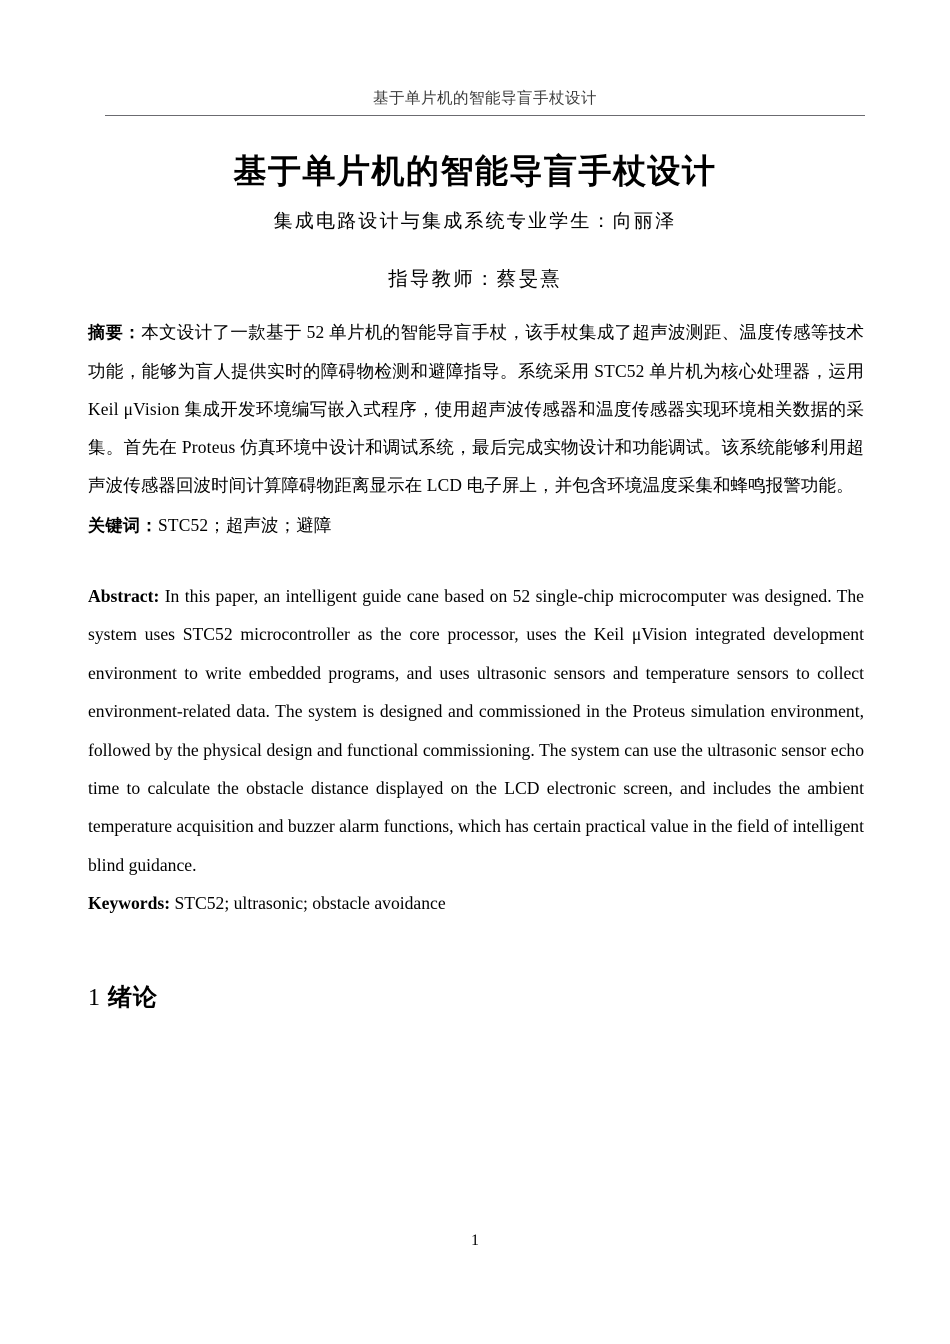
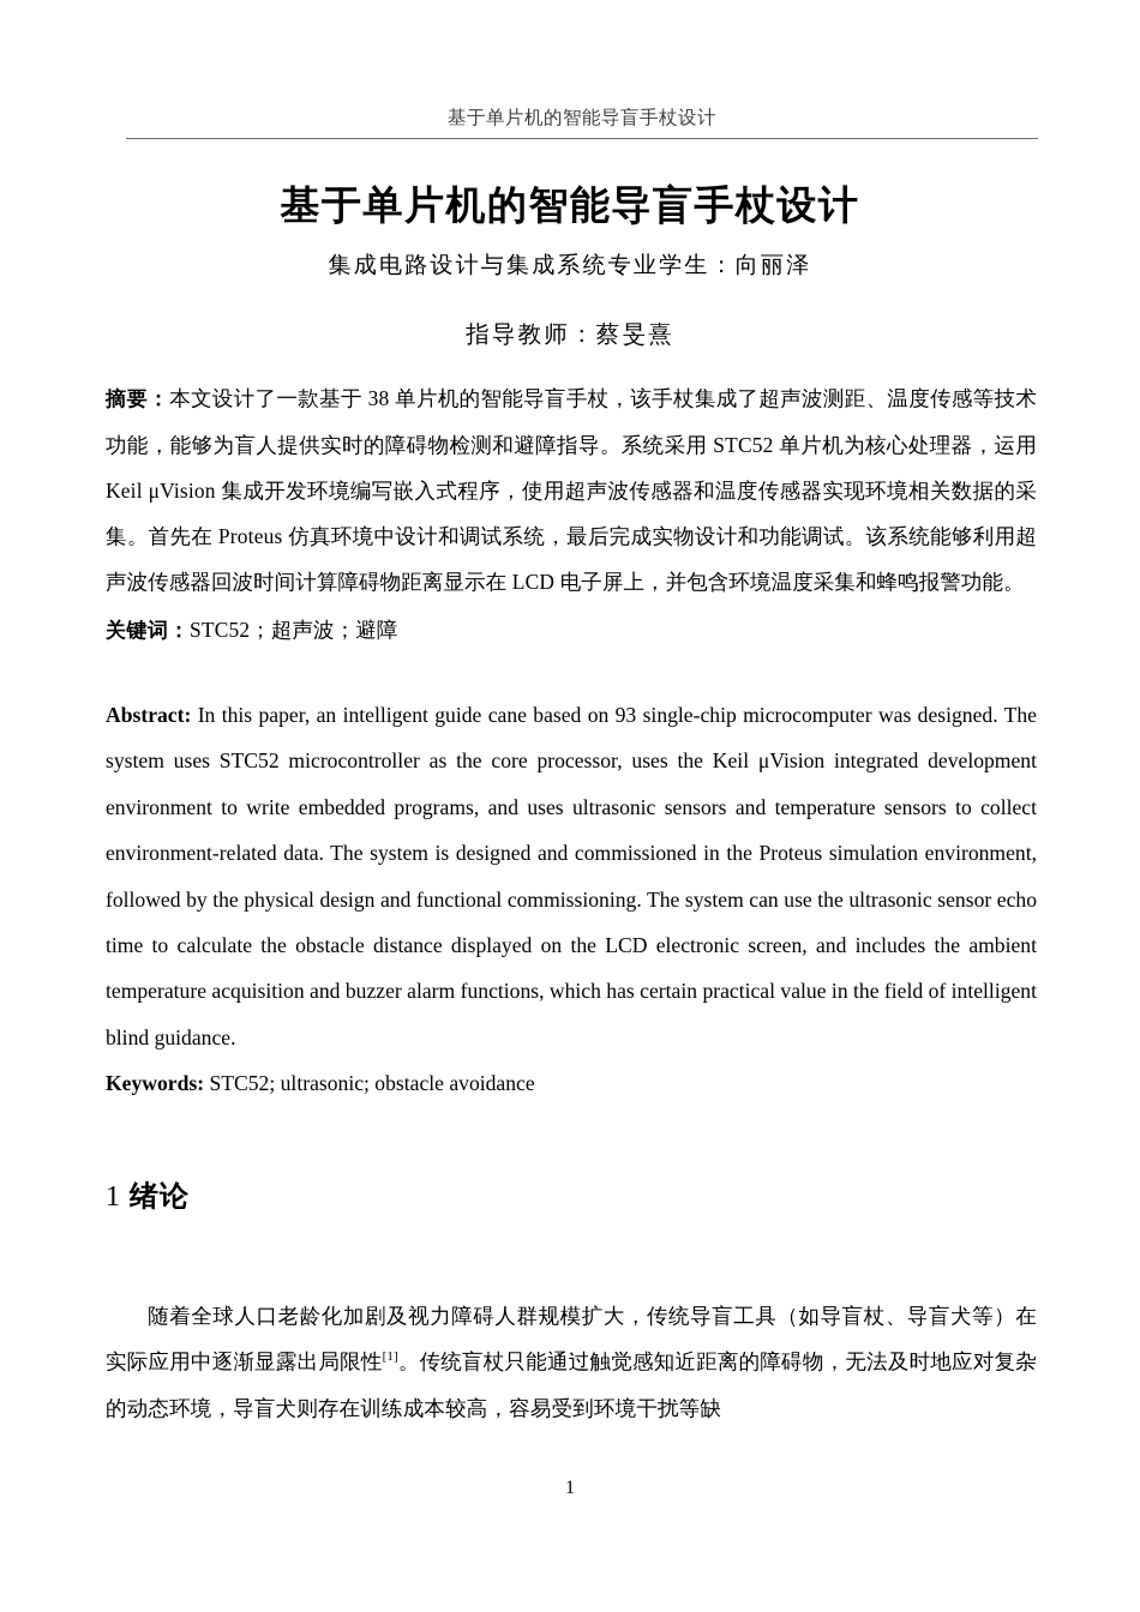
  基于单片机的智能导盲手杖设计
  基于单片机的智能导盲手杖设计
  集成电路设计与集成系统专业学生：向丽泽
  指导教师：蔡旻熹
- 摘要：本文设计了一款基于 52 单片机的智能导盲手杖，该手杖集成了超声波测距、温度传感等技术功能，能够为盲人提供实时的障碍物检测和避障指导。系统采用 STC52 单片机为核心处理器，运用 Keil μVision 集成开发环境编写嵌入式程序，使用超声波传感器和温度传感器实现环境相关数据的采集。首先在 Proteus 仿真环境中设计和调试系统，最后完成实物设计和功能调试。该系统能够利用超声波传感器回波时间计算障碍物距离显示在 LCD 电子屏上，并包含环境温度采集和蜂鸣报警功能。
+ 摘要：本文设计了一款基于 38 单片机的智能导盲手杖，该手杖集成了超声波测距、温度传感等技术功能，能够为盲人提供实时的障碍物检测和避障指导。系统采用 STC52 单片机为核心处理器，运用 Keil μVision 集成开发环境编写嵌入式程序，使用超声波传感器和温度传感器实现环境相关数据的采集。首先在 Proteus 仿真环境中设计和调试系统，最后完成实物设计和功能调试。该系统能够利用超声波传感器回波时间计算障碍物距离显示在 LCD 电子屏上，并包含环境温度采集和蜂鸣报警功能。
  关键词：STC52；超声波；避障
- Abstract: In this paper, an intelligent guide cane based on 52 single-chip microcomputer was designed. The system uses STC52 microcontroller as the core processor, uses the Keil μVision integrated development environment to write embedded programs, and uses ultrasonic sensors and temperature sensors to collect environment-related data. The system is designed and commissioned in the Proteus simulation environment, followed by the physical design and functional commissioning. The system can use the ultrasonic sensor echo time to calculate the obstacle distance displayed on the LCD electronic screen, and includes the ambient temperature acquisition and buzzer alarm functions, which has certain practical value in the field of intelligent blind guidance.
+ Abstract: In this paper, an intelligent guide cane based on 93 single-chip microcomputer was designed. The system uses STC52 microcontroller as the core processor, uses the Keil μVision integrated development environment to write embedded programs, and uses ultrasonic sensors and temperature sensors to collect environment-related data. The system is designed and commissioned in the Proteus simulation environment, followed by the physical design and functional commissioning. The system can use the ultrasonic sensor echo time to calculate the obstacle distance displayed on the LCD electronic screen, and includes the ambient temperature acquisition and buzzer alarm functions, which has certain practical value in the field of intelligent blind guidance.
  Keywords: STC52; ultrasonic; obstacle avoidance
  1 绪论
+ 随着全球人口老龄化加剧及视力障碍人群规模扩大，传统导盲工具（如导盲杖、导盲犬等）在实际应用中逐渐显露出局限性[1]。传统盲杖只能通过触觉感知近距离的障碍物，无法及时地应对复杂的动态环境，导盲犬则存在训练成本较高，容易受到环境干扰等缺
  1
